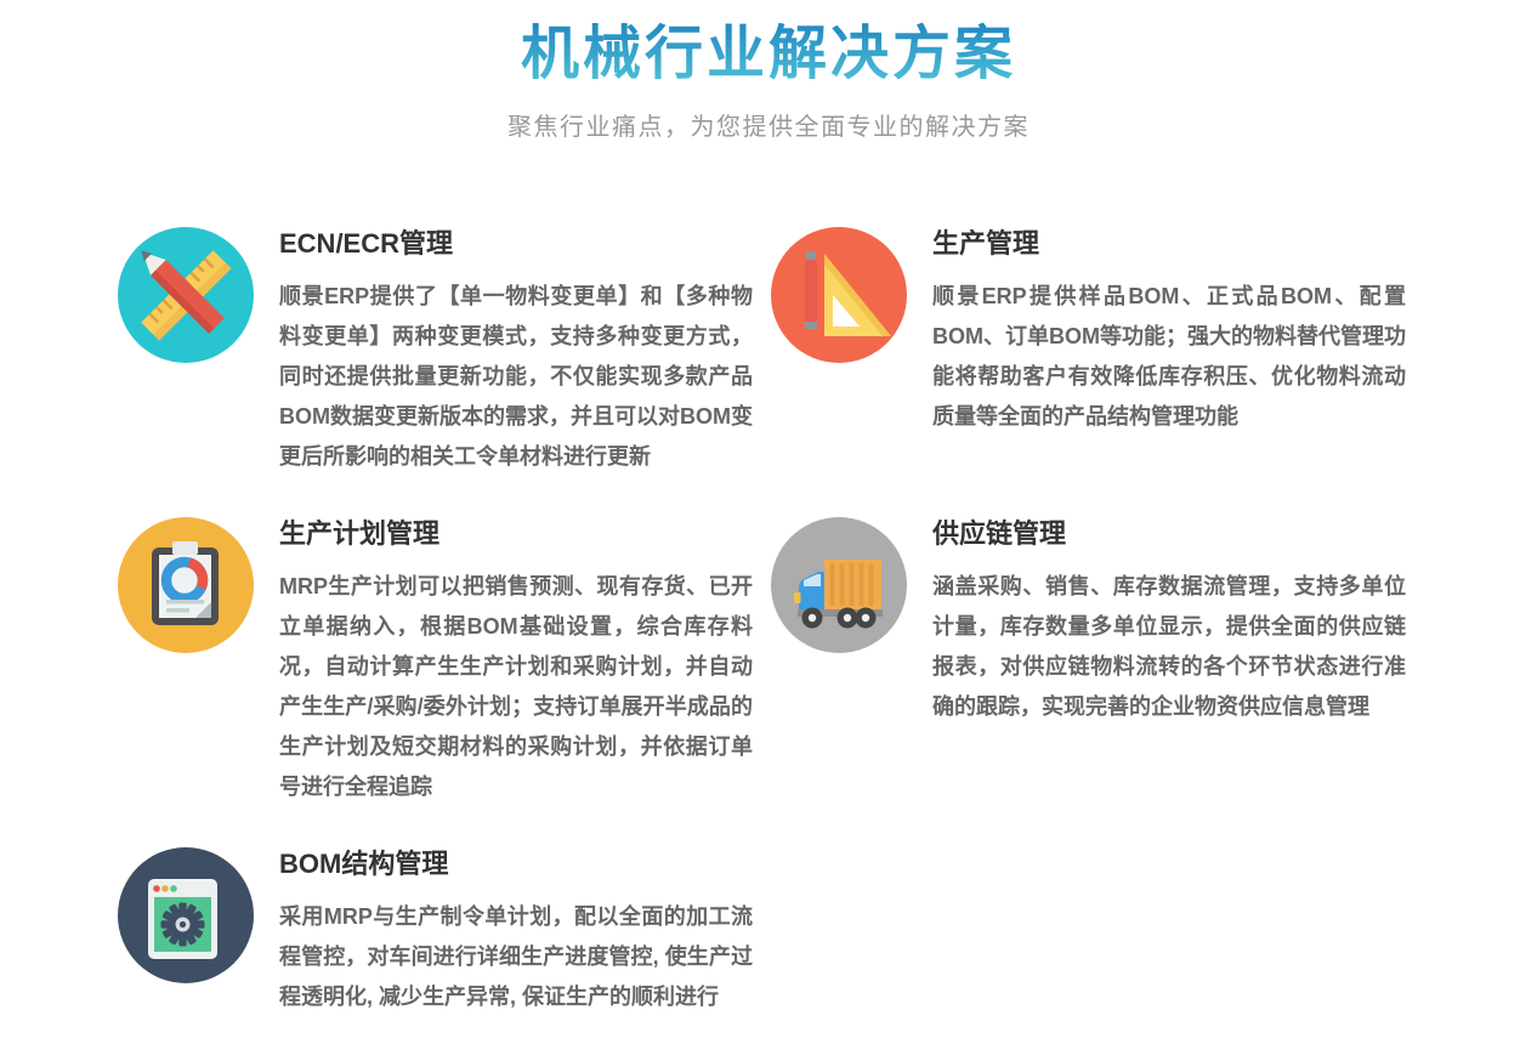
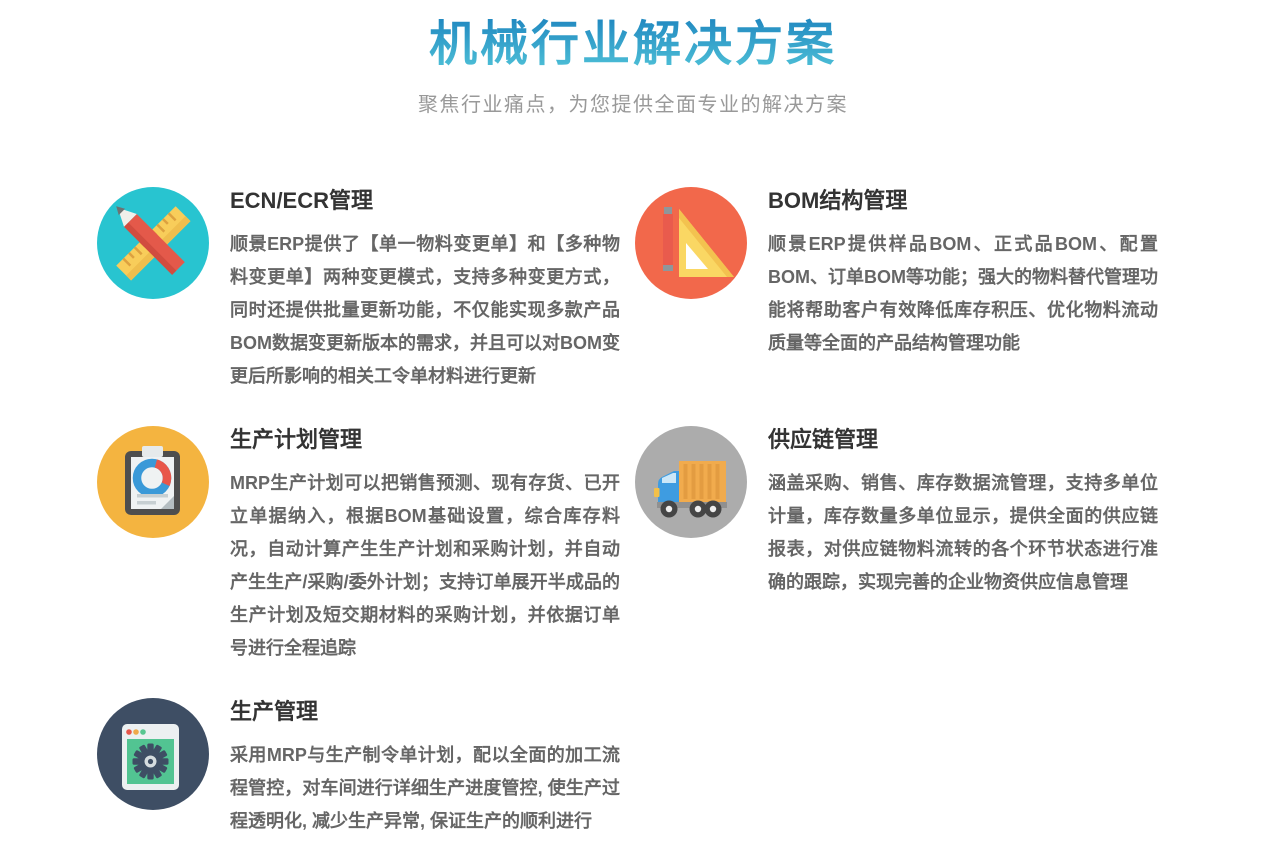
  机械行业解决方案
  聚焦行业痛点，为您提供全面专业的解决方案
  ECN/ECR管理
  顺景ERP提供了【单一物料变更单】和【多种物料变更单】两种变更模式，支持多种变更方式，同时还提供批量更新功能，不仅能实现多款产品BOM数据变更新版本的需求，并且可以对BOM变更后所影响的相关工令单材料进行更新
- 生产管理
+ BOM结构管理
  顺景ERP提供样品BOM、正式品BOM、配置BOM、订单BOM等功能；强大的物料替代管理功能将帮助客户有效降低库存积压、优化物料流动质量等全面的产品结构管理功能
  生产计划管理
  MRP生产计划可以把销售预测、现有存货、已开立单据纳入，根据BOM基础设置，综合库存料况，自动计算产生生产计划和采购计划，并自动产生生产/采购/委外计划；支持订单展开半成品的生产计划及短交期材料的采购计划，并依据订单号进行全程追踪
  供应链管理
  涵盖采购、销售、库存数据流管理，支持多单位计量，库存数量多单位显示，提供全面的供应链报表，对供应链物料流转的各个环节状态进行准确的跟踪，实现完善的企业物资供应信息管理
- BOM结构管理
+ 生产管理
  采用MRP与生产制令单计划，配以全面的加工流程管控，对车间进行详细生产进度管控, 使生产过程透明化, 减少生产异常, 保证生产的顺利进行
